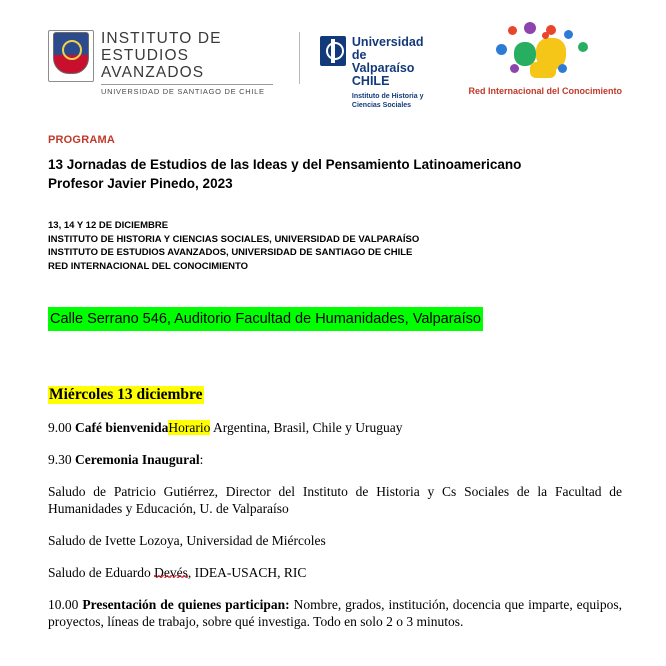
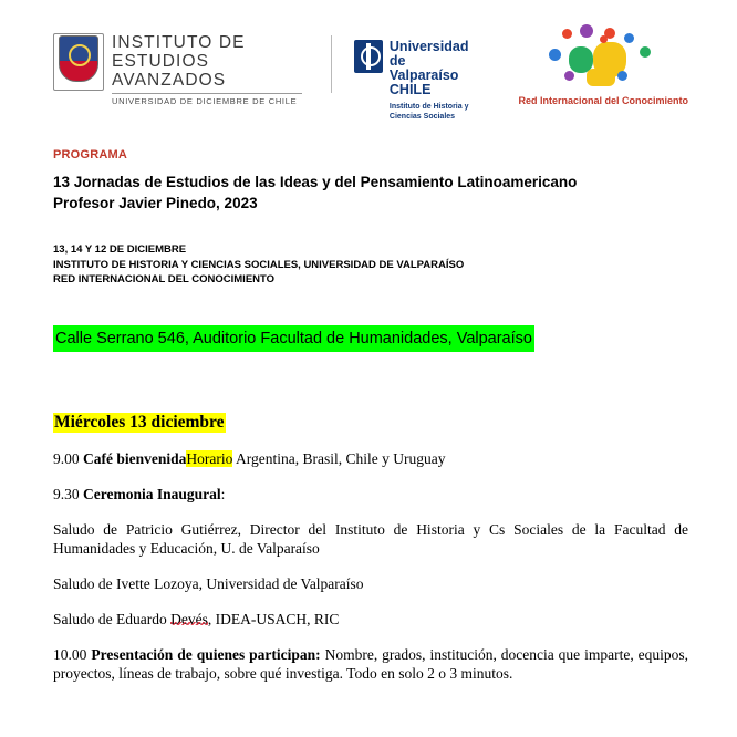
  INSTITUTO DE
  ESTUDIOS AVANZADOS
- UNIVERSIDAD DE SANTIAGO DE CHILE
+ UNIVERSIDAD DE DICIEMBRE DE CHILE
  Universidad
  de Valparaíso
  CHILE
  Red Internacional del Conocimiento
  PROGRAMA
  13 Jornadas de Estudios de las Ideas y del Pensamiento Latinoamericano
  Profesor Javier Pinedo, 2023
  13, 14 Y 12 DE DICIEMBRE
  INSTITUTO DE HISTORIA Y CIENCIAS SOCIALES, UNIVERSIDAD DE VALPARAÍSO
- INSTITUTO DE ESTUDIOS AVANZADOS, UNIVERSIDAD DE SANTIAGO DE CHILE
  RED INTERNACIONAL DEL CONOCIMIENTO
  Calle Serrano 546, Auditorio Facultad de Humanidades, Valparaíso Miércoles 13 diciembre
  9.00 Café bienvenidaHorario Argentina, Brasil, Chile y Uruguay
  9.30 Ceremonia Inaugural:
  Saludo de Patricio Gutiérrez, Director del Instituto de Historia y Cs Sociales de la Facultad de Humanidades y Educación, U. de Valparaíso
- Saludo de Ivette Lozoya, Universidad de Miércoles
+ Saludo de Ivette Lozoya, Universidad de Valparaíso
  Saludo de Eduardo Devés, IDEA-USACH, RIC
  10.00 Presentación de quienes participan: Nombre, grados, institución, docencia que imparte, equipos, proyectos, líneas de trabajo, sobre qué investiga. Todo en solo 2 o 3 minutos.
